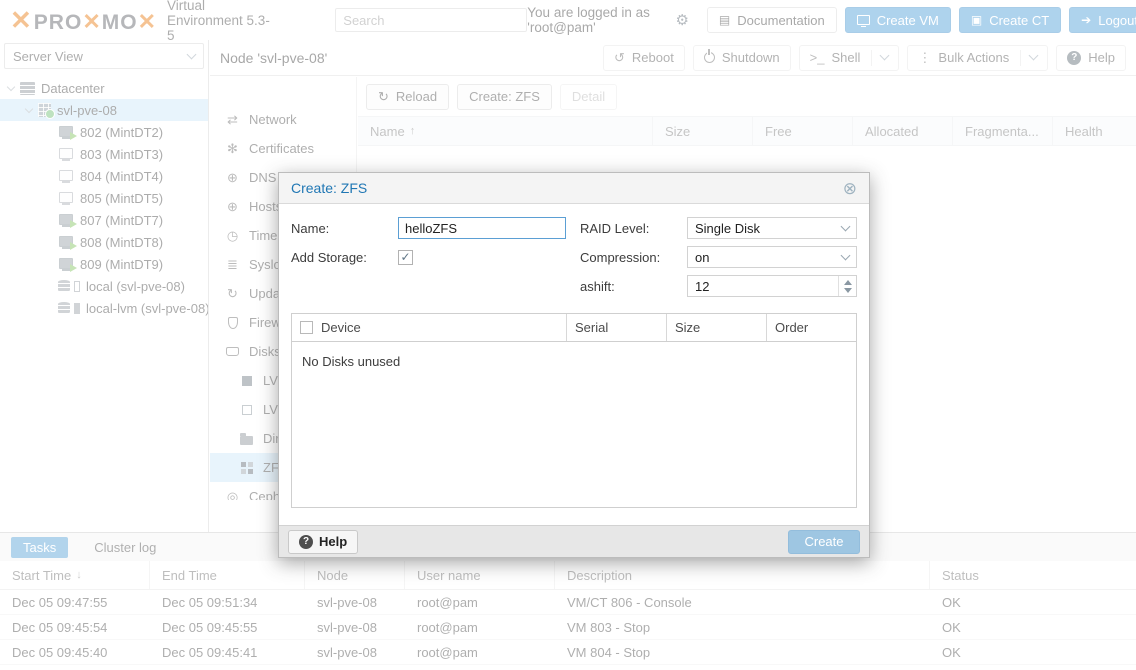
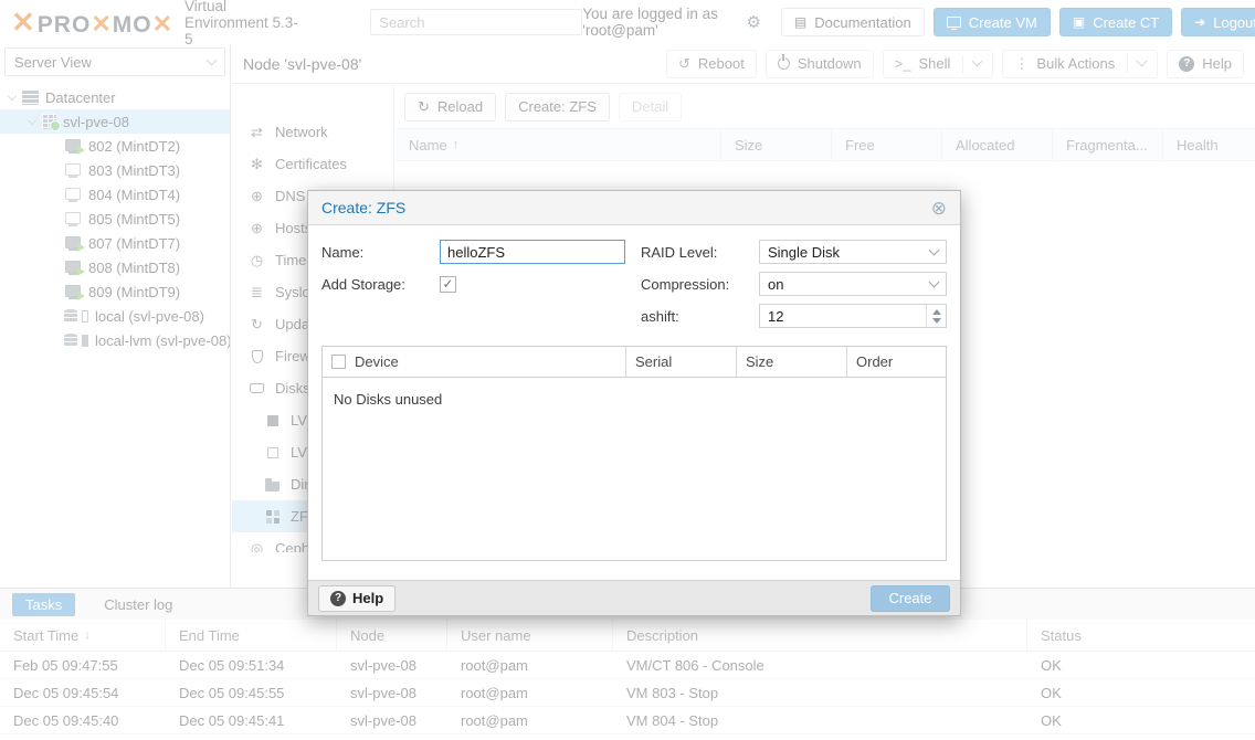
  ✕
  PRO
  ✕
  MO
  ✕
  Virtual Environment 5.3-5
  Search
  You are logged in as 'root@pam'
  ⚙
  ▤
  Documentation
  Create VM
  ▣
  Create CT
  ➔
  Logou
  Server View
  Datacenter
  svl-pve-08
  802 (MintDT2)
  803 (MintDT3)
  804 (MintDT4)
  805 (MintDT5)
  807 (MintDT7)
  808 (MintDT8)
  809 (MintDT9)
  local (svl-pve-08)
  local-lvm (svl-pve-08)
  Node 'svl-pve-08'
  ↺
  Reboot
  Shutdown
  >_
  Shell
  ⋮
  Bulk Actions
  ?
  Help
  ⇄
  Network
  ✻
  Certificates
  ⊕
  DNS
  ⊕
  Host
  ◷
  Time
  ≣
  ↻
  Disk
  ◎
  Ceph
  ↻
  Reload
  Create: ZFS
  Detail
  Name
  ↑
  Size
  Free
  Allocated
  Fragmenta...
  Health
  Tasks
  Cluster log
  Start Time
  ↓
  End Time
  Node
  User name
  Description
  Status
- Dec 05 09:47:55
+ Feb 05 09:47:55
  Dec 05 09:51:34
  svl-pve-08
  root@pam
  VM/CT 806 - Console
  OK
  Dec 05 09:45:54
  Dec 05 09:45:55
  svl-pve-08
  root@pam
  VM 803 - Stop
  OK
  Dec 05 09:45:40
  Dec 05 09:45:41
  svl-pve-08
  root@pam
  VM 804 - Stop
  OK
  Create: ZFS
  ⊗
  Name:
  helloZFS
  Add Storage:
  ✓
  RAID Level:
  Single Disk
  Compression:
  on
  ashift:
  12
  Device
  Serial
  Size
  Order
  No Disks unused
  ?
  Help
  Create
